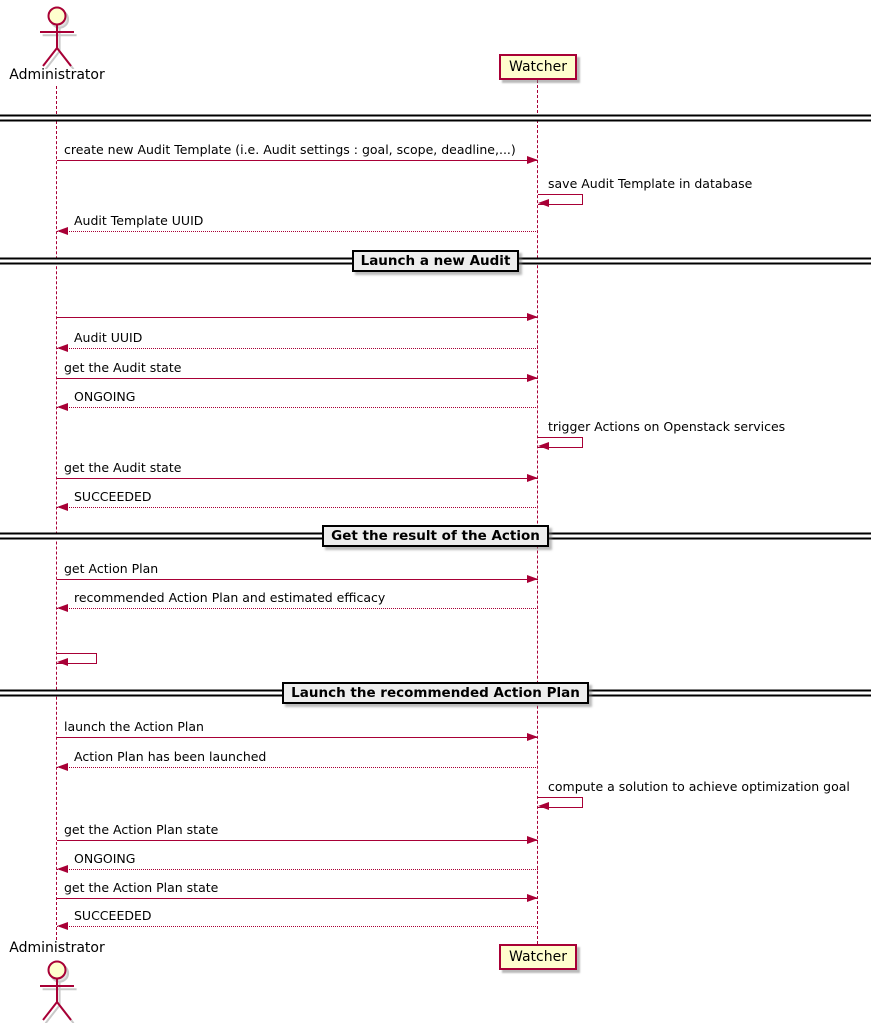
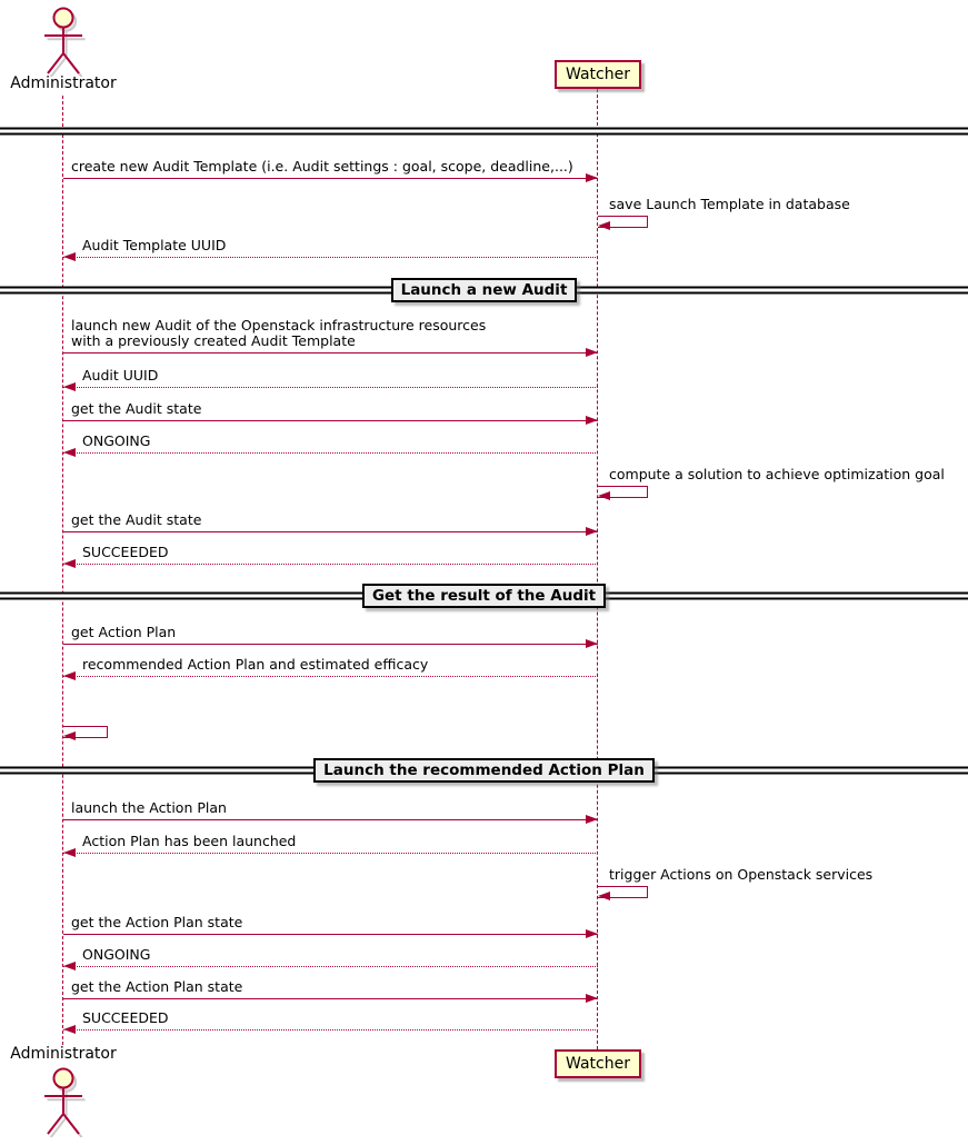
  Administrator
  Watcher
  Administrator
  Watcher
  Launch a new Audit
- Get the result of the Action
+ Get the result of the Audit
  Launch the recommended Action Plan
  create new Audit Template (i.e. Audit settings : goal, scope, deadline,...)
- save Audit Template in database
+ save Launch Template in database
  Audit Template UUID
+ launch new Audit of the Openstack infrastructure resources
+ with a previously created Audit Template
  Audit UUID
  get the Audit state
  ONGOING
- trigger Actions on Openstack services
+ compute a solution to achieve optimization goal
  get the Audit state
  SUCCEEDED
  get Action Plan
  recommended Action Plan and estimated efficacy
  launch the Action Plan
  Action Plan has been launched
- compute a solution to achieve optimization goal
+ trigger Actions on Openstack services
  get the Action Plan state
  ONGOING
  get the Action Plan state
  SUCCEEDED
